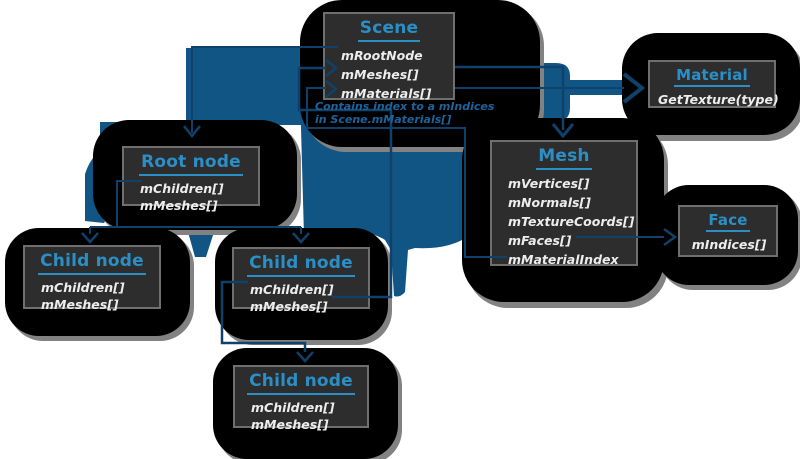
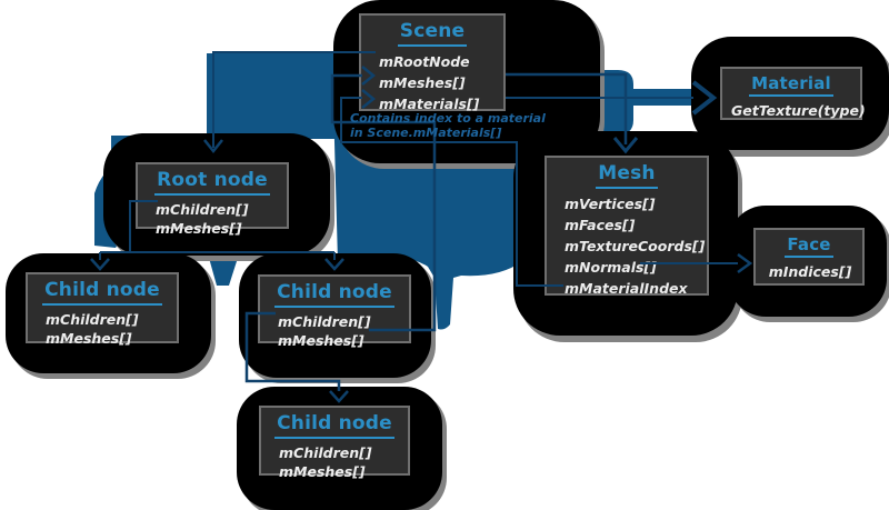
  Scene
  mRootNode
  mMeshes[]
  mMaterials[]
  Material
  GetTexture(typ
  Mesh
  mVertices[]
- mNormals[]
+ mFaces[]
  mTextureCoords[
- mFaces[]
+ mNormals[]
  mMaterialIndex
  Face
  mIndices[]
  Root node
  mChildren[]
  mMeshes[]
  Child node
  mChildren[]
  mMeshes[]
  Child node
  mChildren[]
  mMeshes[]
  Child node
  mChildren[]
  mMeshes[]
- Contains index to a mIndices
+ Contains index to a material
  in Scene.mMaterials[]
